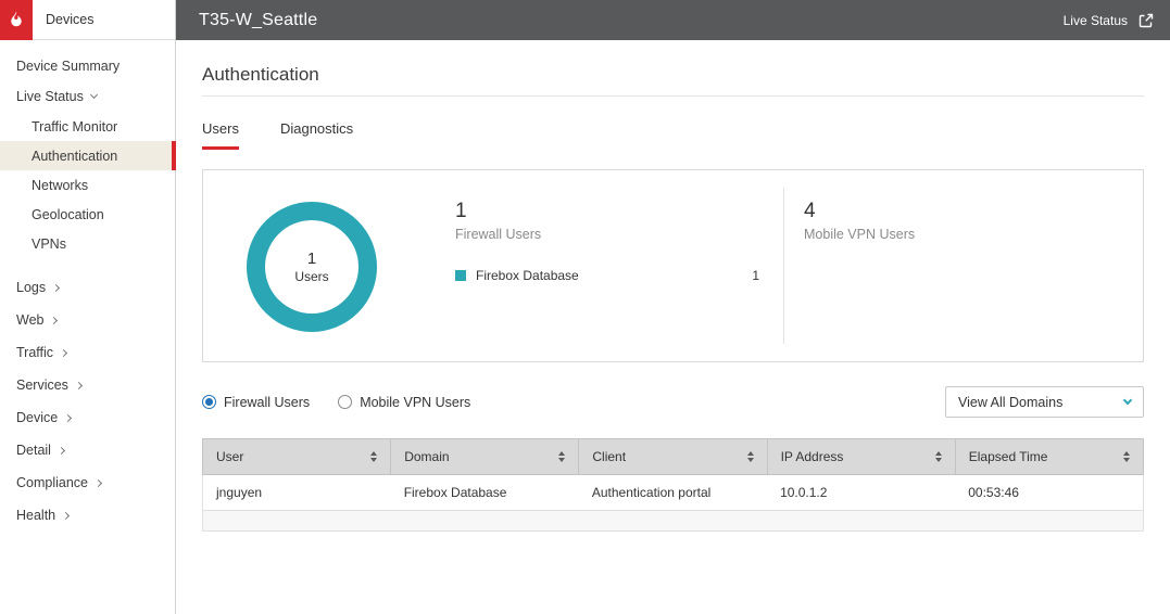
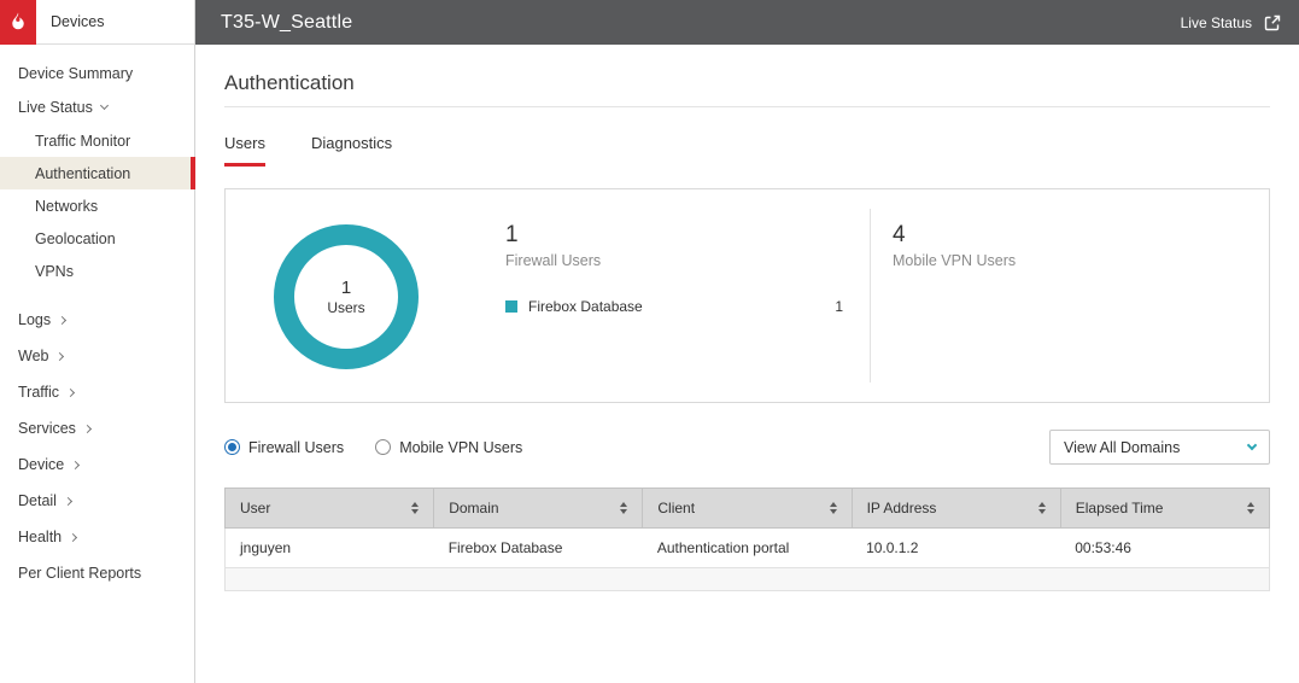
  Devices
  Device Summary
  Live Status
  Traffic Monitor
  Authentication
  Networks
  Geolocation
  VPNs
  Logs
  Web
  Traffic
  Services
  Device
  Detail
- Compliance
  Health
+ Per Client Reports
  T35-W_Seattle
  Live Status
  Authentication
  Users
  Diagnostics
  1
  Users
  1
  Firewall Users
  Firebox Database
  1
  4
  Mobile VPN Users
  Firewall Users
  Mobile VPN Users
  View All Domains
  User	Domain	Client	IP Address	Elapsed Time
  jnguyen	Firebox Database	Authentication portal	10.0.1.2	00:53:46
